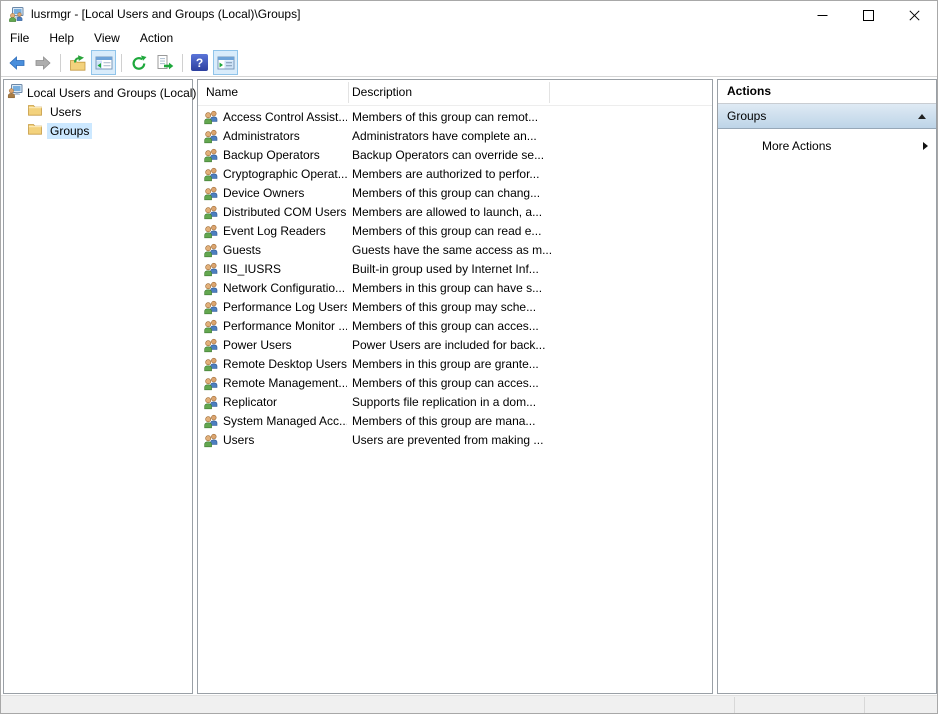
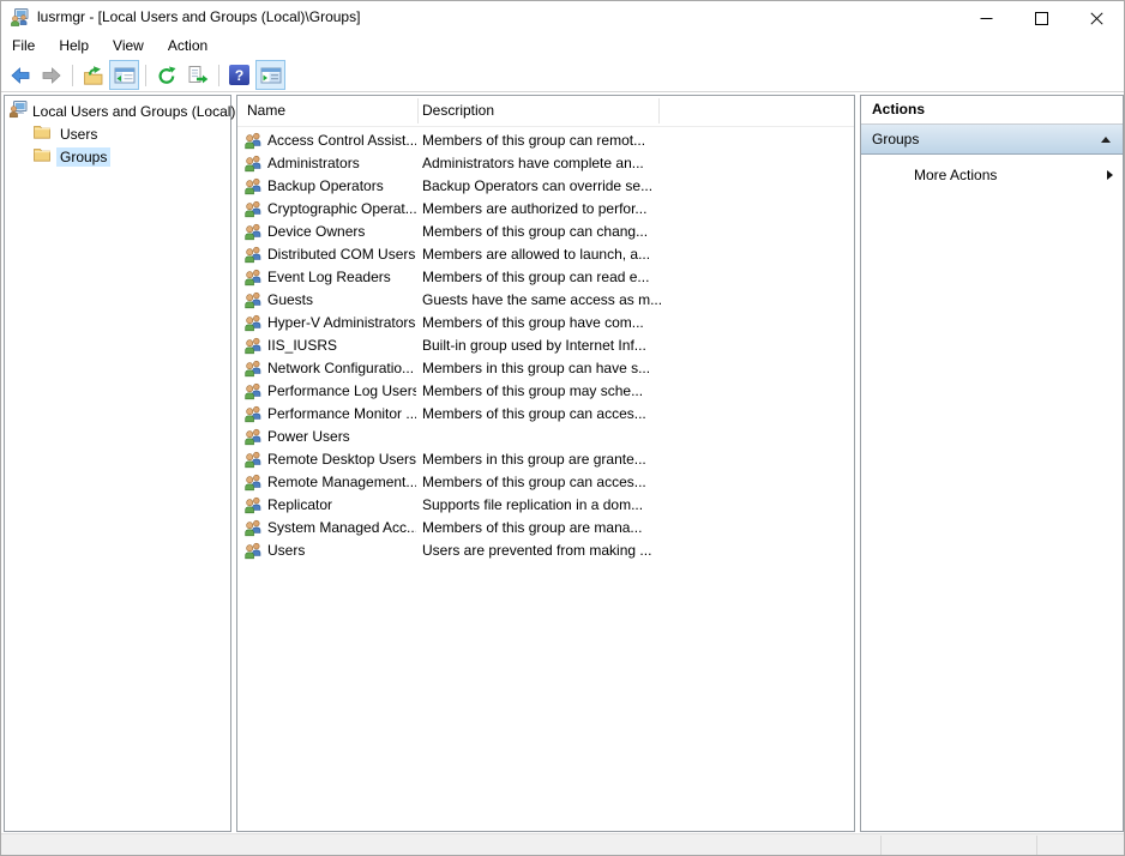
  lusrmgr - [Local Users and Groups (Local)\Groups]
  File
  Help
  View
  Action
  ?
  Local Users and Groups (Local)
  Users
  Groups
  Name
  Description
  Access Control Assist...
  Members of this group can remot...
  Administrators
  Administrators have complete an...
  Backup Operators
  Backup Operators can override se...
  Cryptographic Operat...
  Members are authorized to perfor...
  Device Owners
  Members of this group can chang...
  Distributed COM Users
  Members are allowed to launch, a...
  Event Log Readers
  Members of this group can read e...
  Guests
  Guests have the same access as m...
+ Hyper-V Administrators
+ Members of this group have com...
  IIS_IUSRS
  Built-in group used by Internet Inf...
  Network Configuratio...
  Members in this group can have s...
  Performance Log Users
  Members of this group may sche...
  Performance Monitor ...
  Members of this group can acces...
  Power Users
- Power Users are included for back...
  Remote Desktop Users
  Members in this group are grante...
  Remote Management...
  Members of this group can acces...
  Replicator
  Supports file replication in a dom...
  System Managed Acc..
  Members of this group are mana...
  Users
  Users are prevented from making ...
  Actions
  Groups
  More Actions
